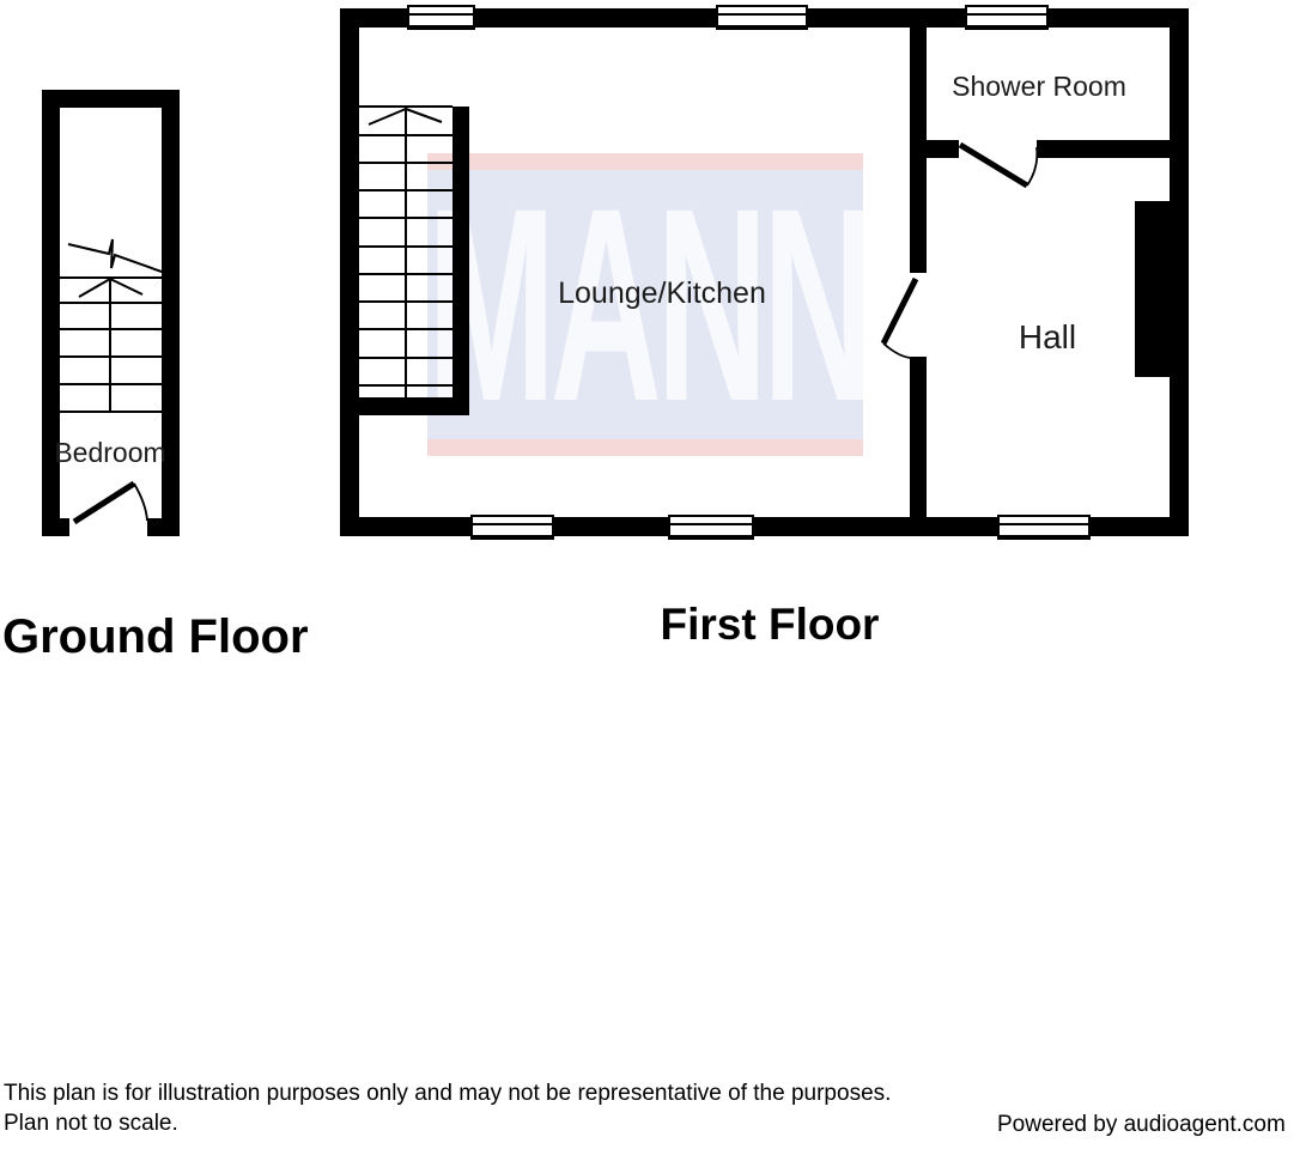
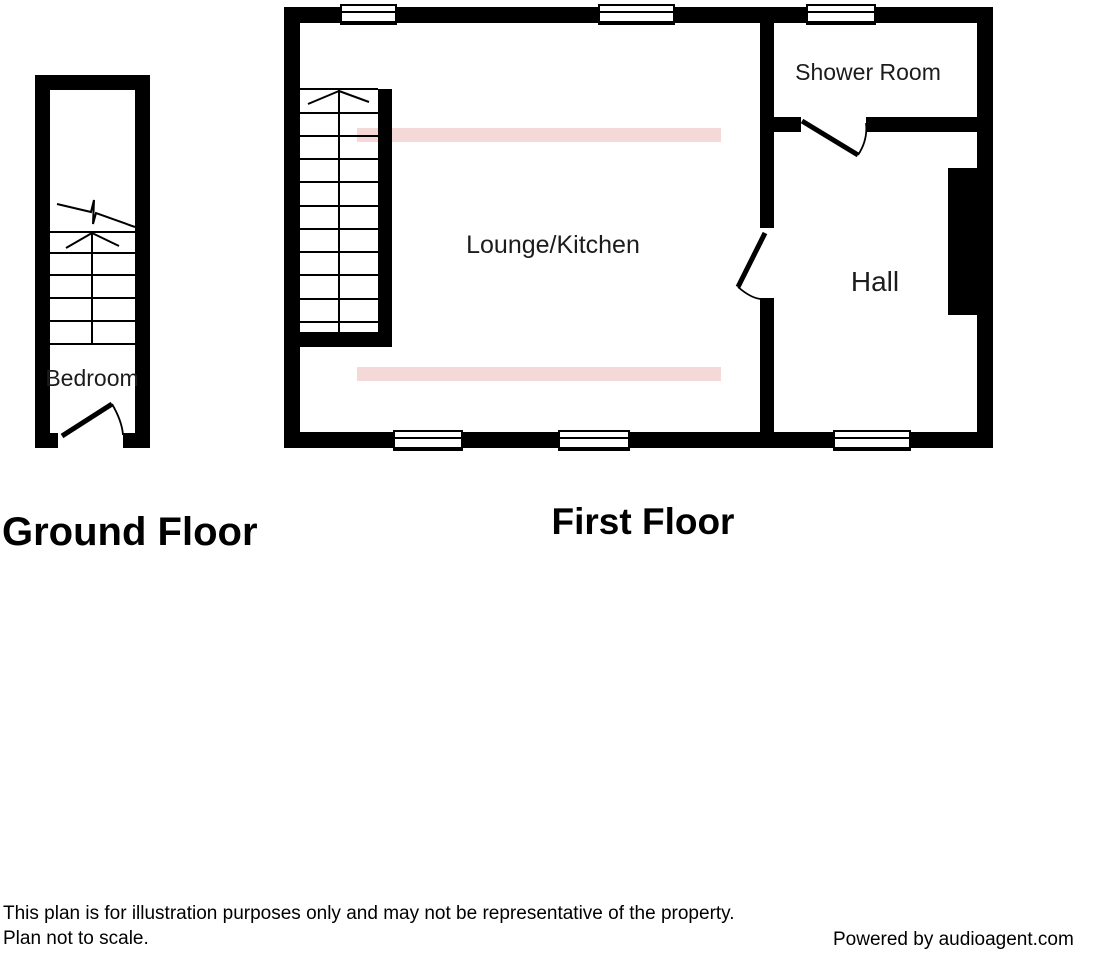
- MANN
  Bedroom
  Lounge/Kitchen
  Shower Room
  Hall
  Ground Floor
  First Floor
- This plan is for illustration purposes only and may not be representative of the purposes.
+ This plan is for illustration purposes only and may not be representative of the property.
  Plan not to scale.
  Powered by audioagent.com
